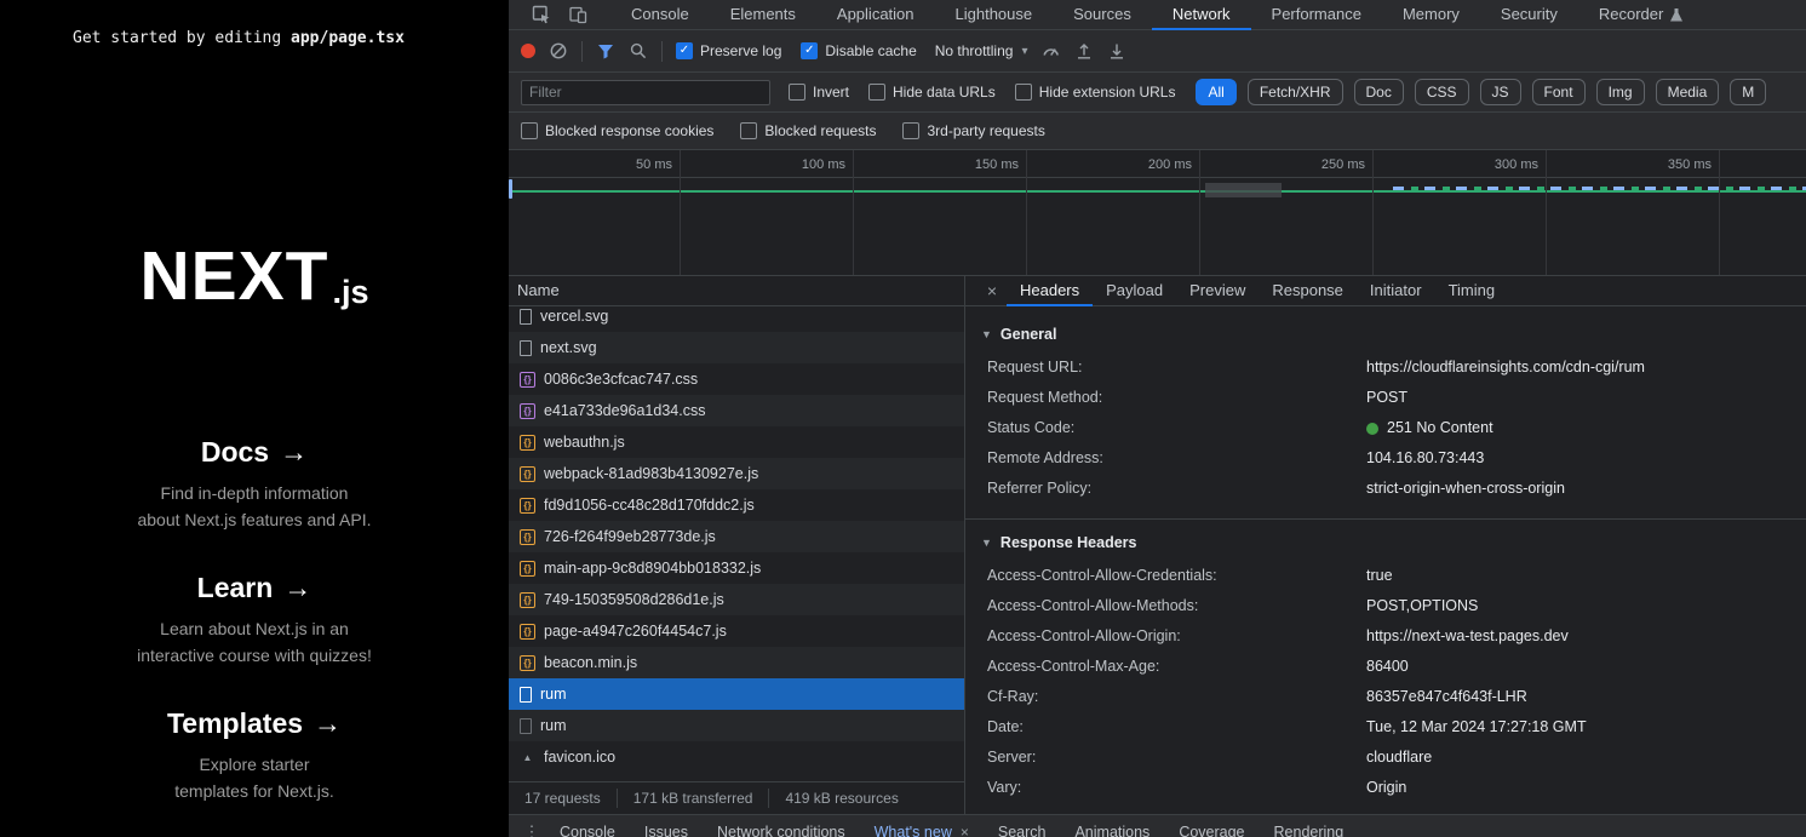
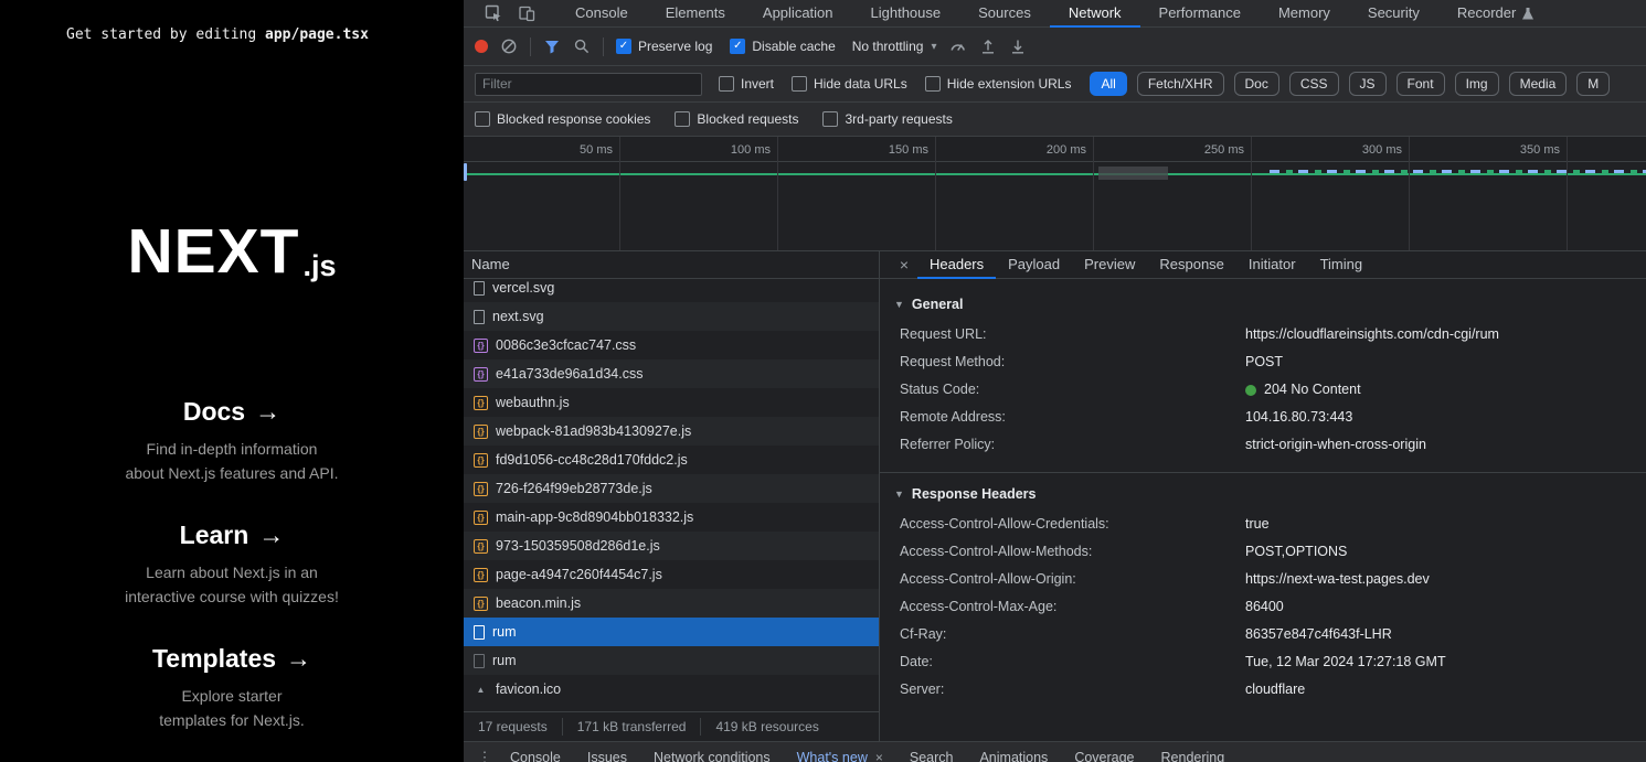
  Get started by editing app/page.tsx
  NEXT
  .js
  Docs →
  Find in-depth information
  about Next.js features and API.
  Learn →
  Learn about Next.js in an
  interactive course with quizzes!
  Templates →
  Explore starter
  templates for Next.js.
  Console
  Elements
  Application
  Lighthouse
  Sources
  Network
  Performance
  Memory
  Security
  Recorder
  ✓
  Preserve log
  ✓
  Disable cache
  No throttling
  ▾
  Filter
  Invert
  Hide data URLs
  Hide extension URLs
  All
  Fetch/XHR
  Doc
  CSS
  JS
  Font
  Img
  Media
  M
  Blocked response cookies
  Blocked requests
  3rd-party requests
  50 ms
  100 ms
  150 ms
  200 ms
  250 ms
  300 ms
  350 ms
  Name
  vercel.svg
  next.svg
  {}
  0086c3e3cfcac747.css
  {}
  e41a733de96a1d34.css
  {}
  webauthn.js
  {}
  webpack-81ad983b4130927e.js
  {}
  fd9d1056-cc48c28d170fddc2.js
  {}
  726-f264f99eb28773de.js
  {}
  main-app-9c8d8904bb018332.js
  {}
- 749-150359508d286d1e.js
+ 973-150359508d286d1e.js
  {}
  page-a4947c260f4454c7.js
  {}
  beacon.min.js
  rum
  rum
  ▲
  favicon.ico
  17 requests
  171 kB transferred
  419 kB resources
  ×
  Headers
  Payload
  Preview
  Response
  Initiator
  Timing
  ▼
  General
  Request URL:
  https://cloudflareinsights.com/cdn-cgi/rum
  Request Method:
  POST
  Status Code:
- 251 No Content
+ 204 No Content
  Remote Address:
  104.16.80.73:443
  Referrer Policy:
  strict-origin-when-cross-origin
  ▼
  Response Headers
  Access-Control-Allow-Credentials:
  true
  Access-Control-Allow-Methods:
  POST,OPTIONS
  Access-Control-Allow-Origin:
  https://next-wa-test.pages.dev
  Access-Control-Max-Age:
  86400
  Cf-Ray:
  86357e847c4f643f-LHR
  Date:
  Tue, 12 Mar 2024 17:27:18 GMT
  Server:
  cloudflare
- Vary:
- Origin
  ⋮
  Console
  Issues
  Network conditions
  What's new
  ×
  Search
  Animations
  Coverage
  Rendering
